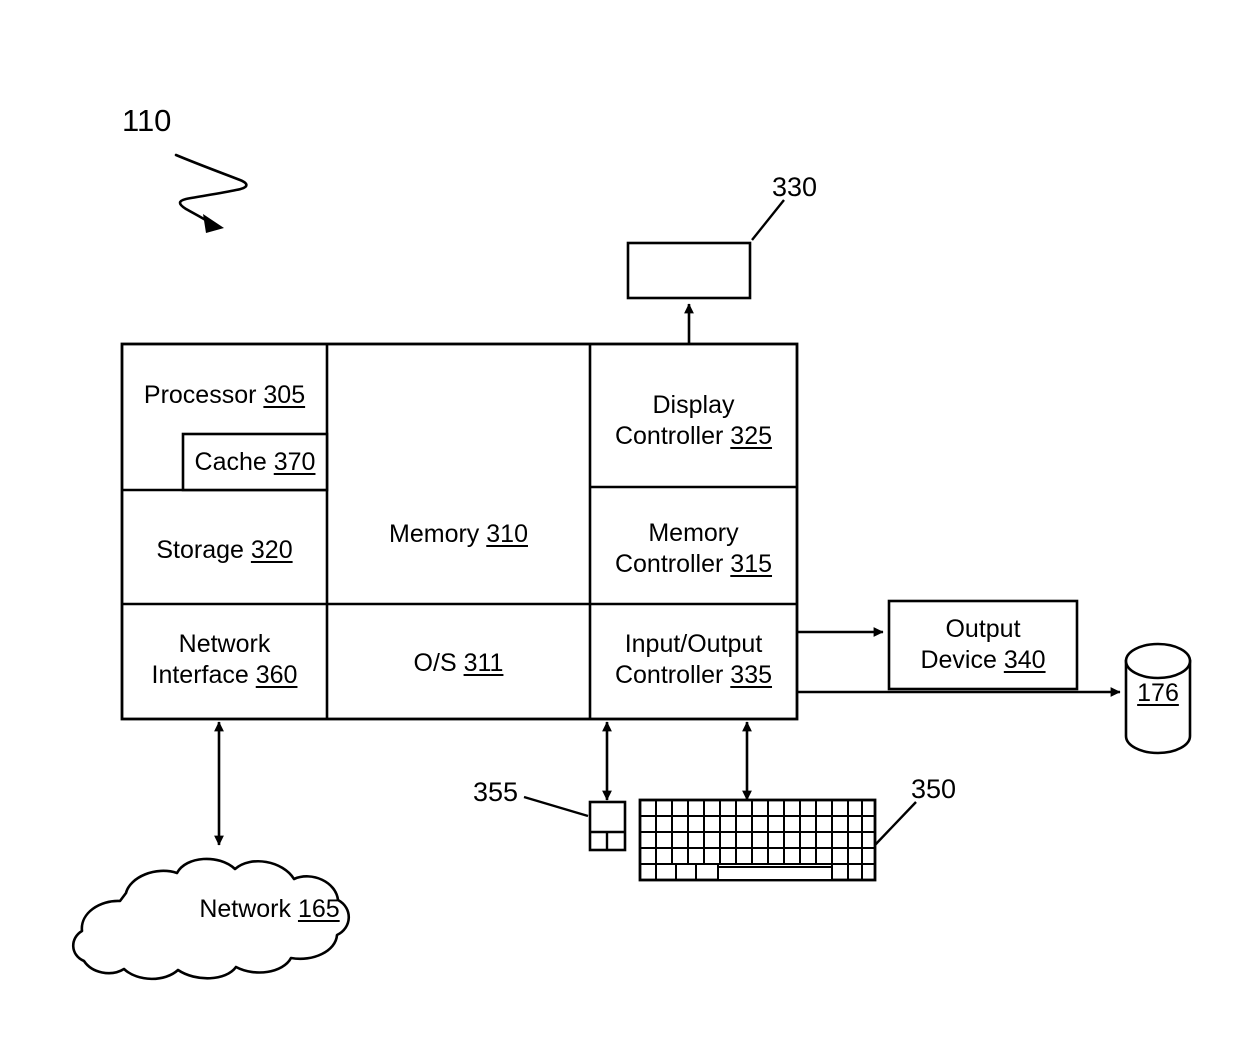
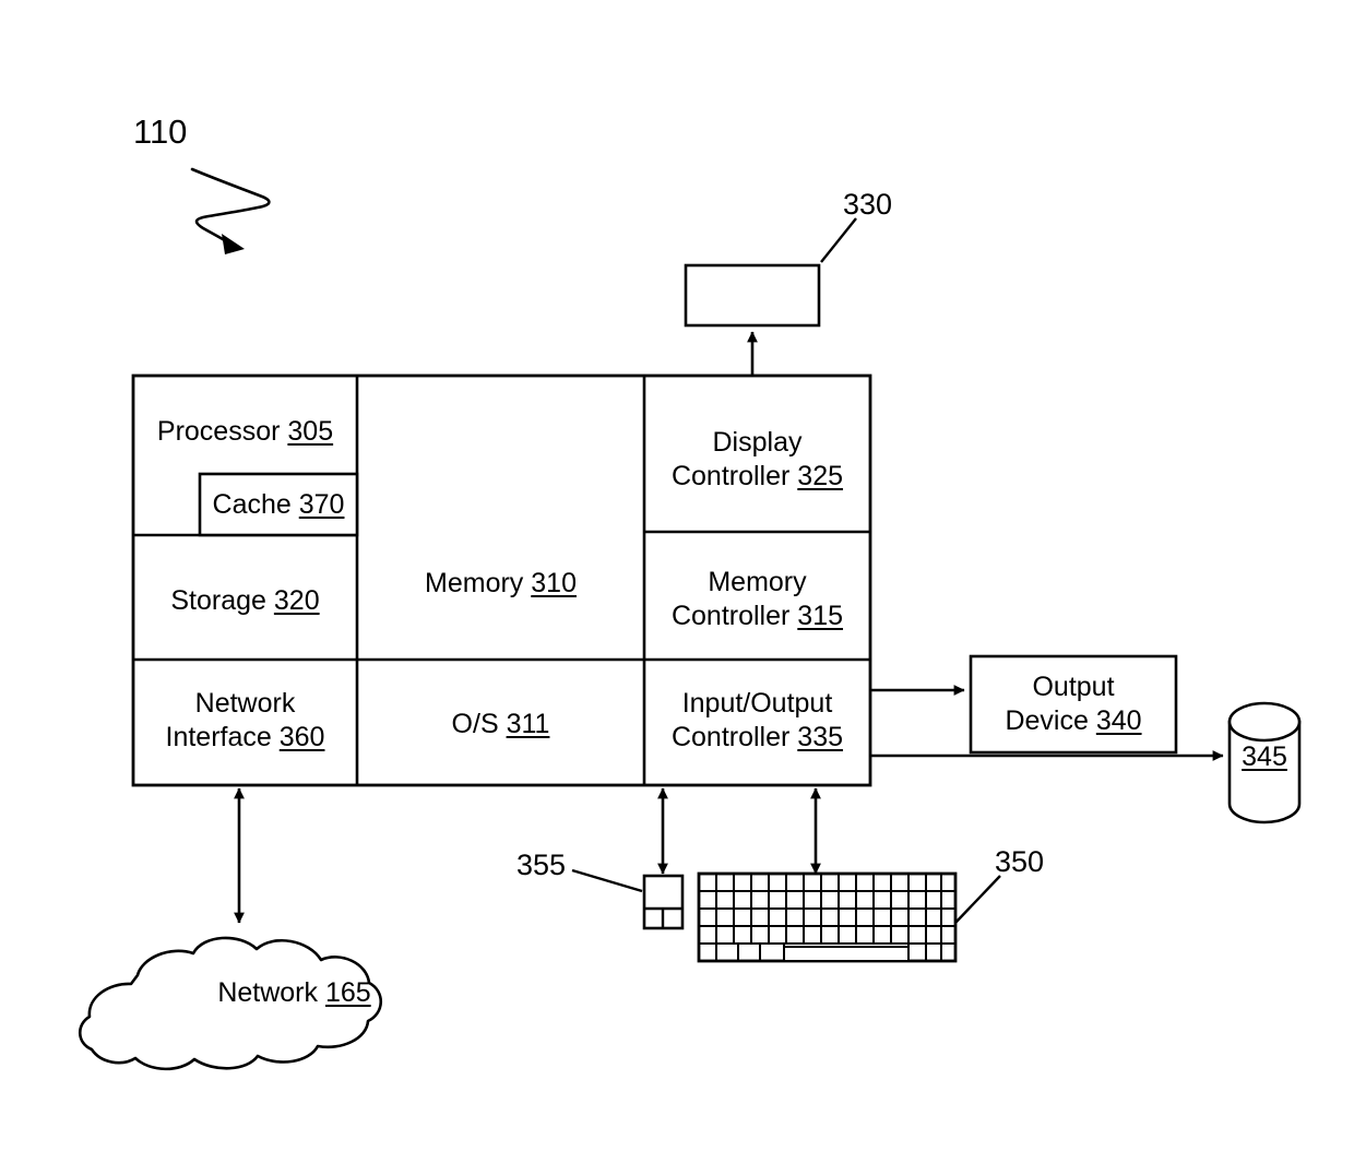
  110
  330
  Processor
  305
  Cache
  370
  Storage
  320
  Network
  Interface 360
  Memory
  310
  O/S
  311
  Display
  Controller 325
  Memory
  Controller 315
  Input/Output
  Controller 335
  Output
  Device 340
- 176
+ 345
  355
  350
  Network
  165
